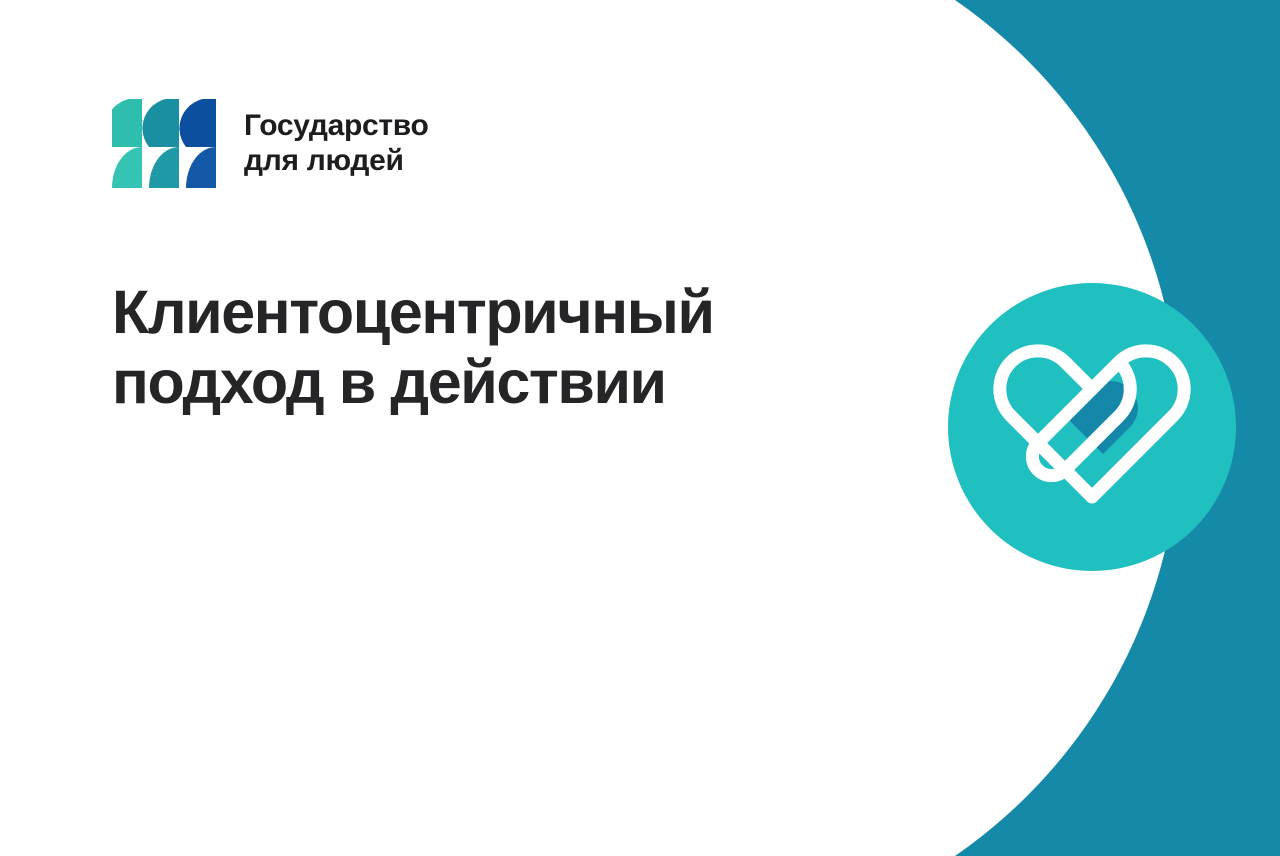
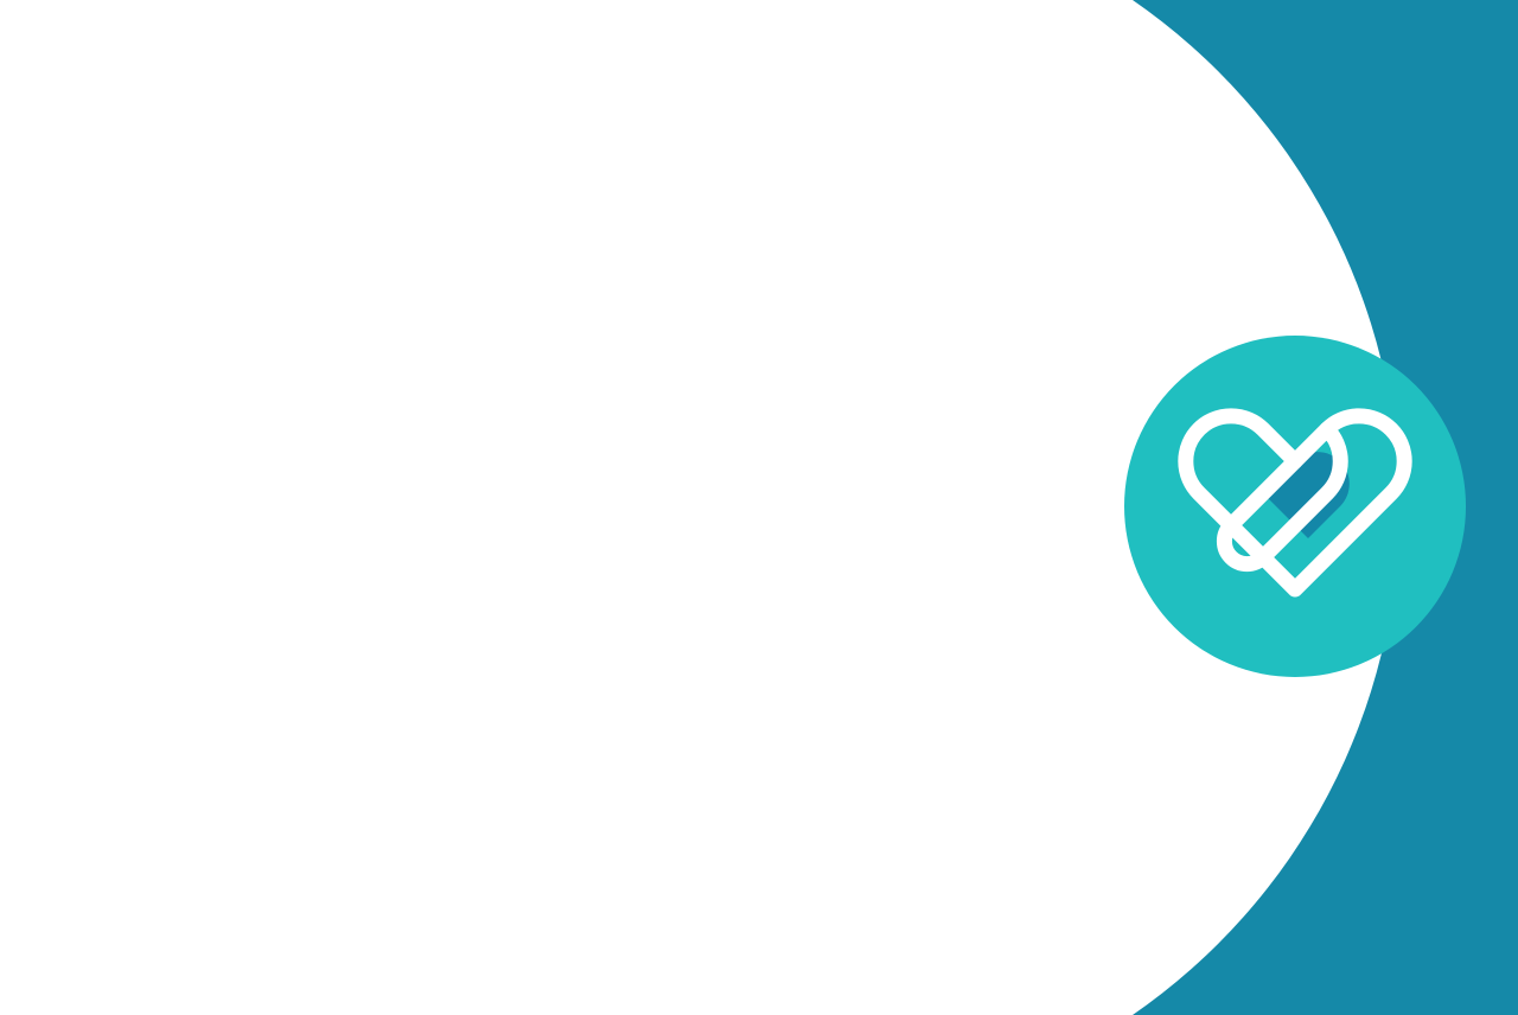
- Государство
- для людей
- Клиентоцентричный
- подход в действии
